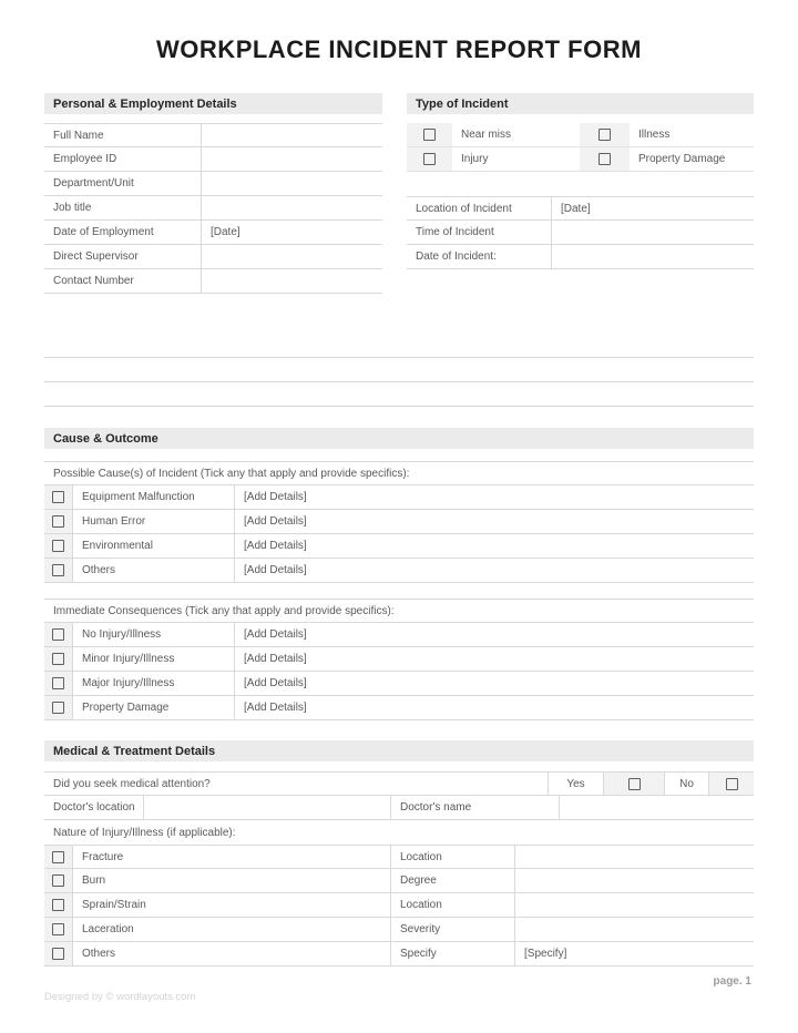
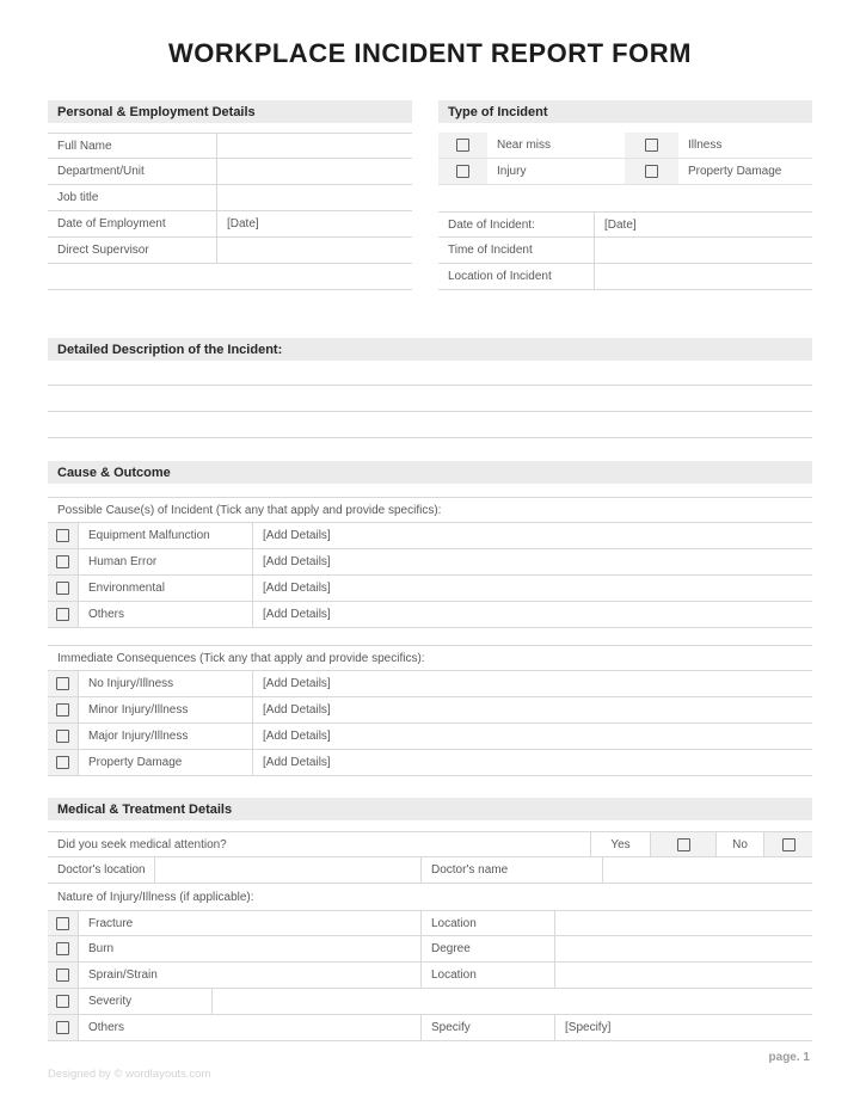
  WORKPLACE INCIDENT REPORT FORM
  Personal & Employment Details
  Full Name
- Employee ID
  Department/Unit
  Job title
  Date of Employment
  [Date]
  Direct Supervisor
- Contact Number
  Type of Incident
  Near miss
  Illness
  Injury
  Property Damage
- Location of Incident
+ Date of Incident:
  [Date]
  Time of Incident
- Date of Incident:
+ Location of Incident
+ Detailed Description of the Incident:
  Cause & Outcome
  Possible Cause(s) of Incident (Tick any that apply and provide specifics):
  Equipment Malfunction
  [Add Details]
  Human Error
  [Add Details]
  Environmental
  [Add Details]
  Others
  [Add Details]
  Immediate Consequences (Tick any that apply and provide specifics):
  No Injury/Illness
  [Add Details]
  Minor Injury/Illness
  [Add Details]
  Major Injury/Illness
  [Add Details]
  Property Damage
  [Add Details]
  Medical & Treatment Details
  Did you seek medical attention?
  Yes
  No
  Doctor's location
  Doctor's name
  Nature of Injury/Illness (if applicable):
  Fracture
  Location
  Burn
  Degree
  Sprain/Strain
  Location
- Laceration
  Severity
  Others
  Specify
  [Specify]
  Designed by © wordlayouts.com
  page. 1
